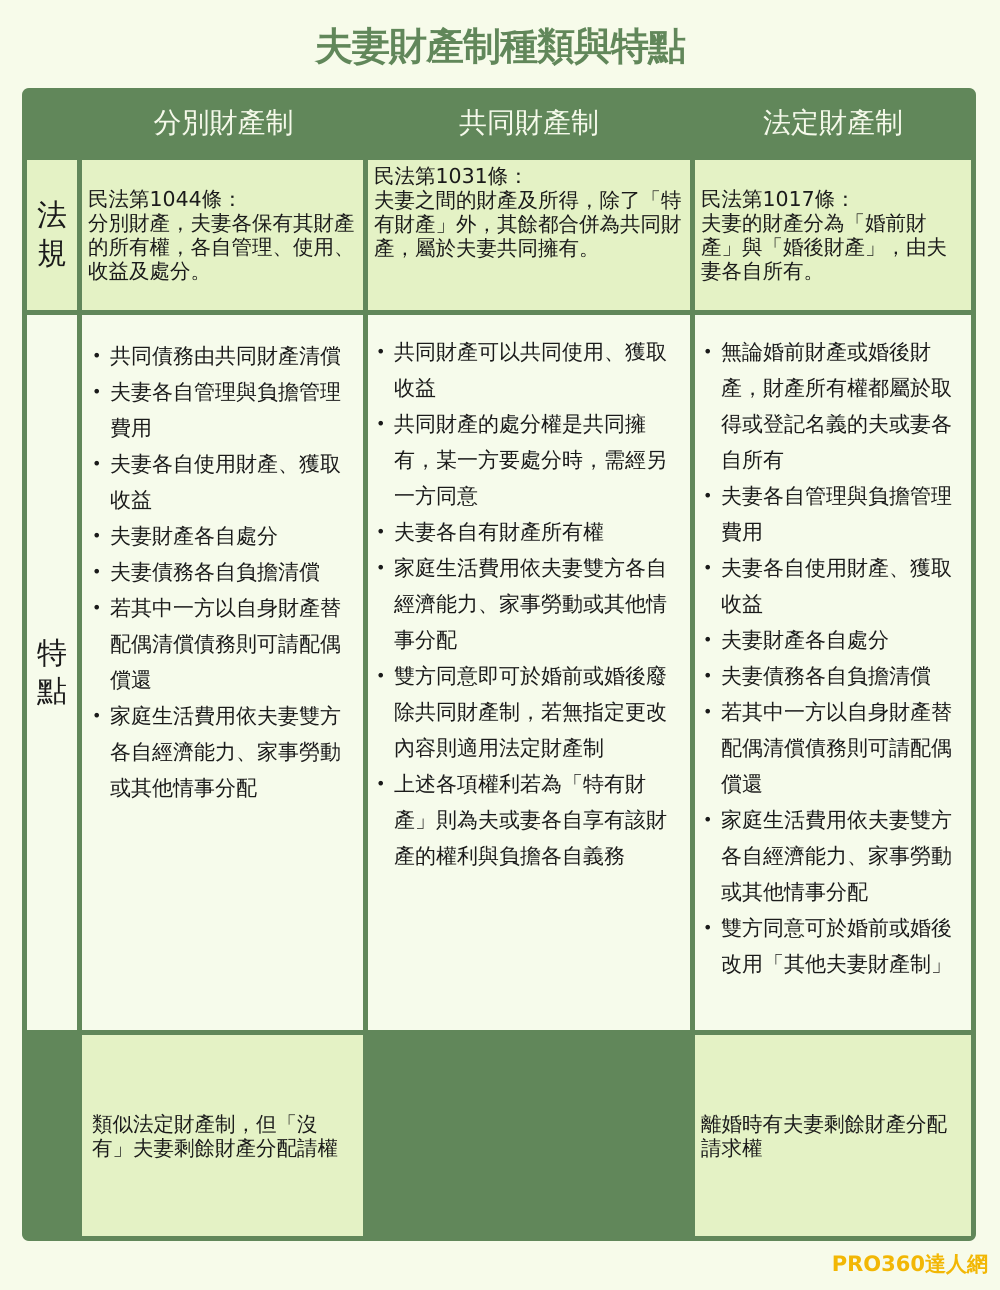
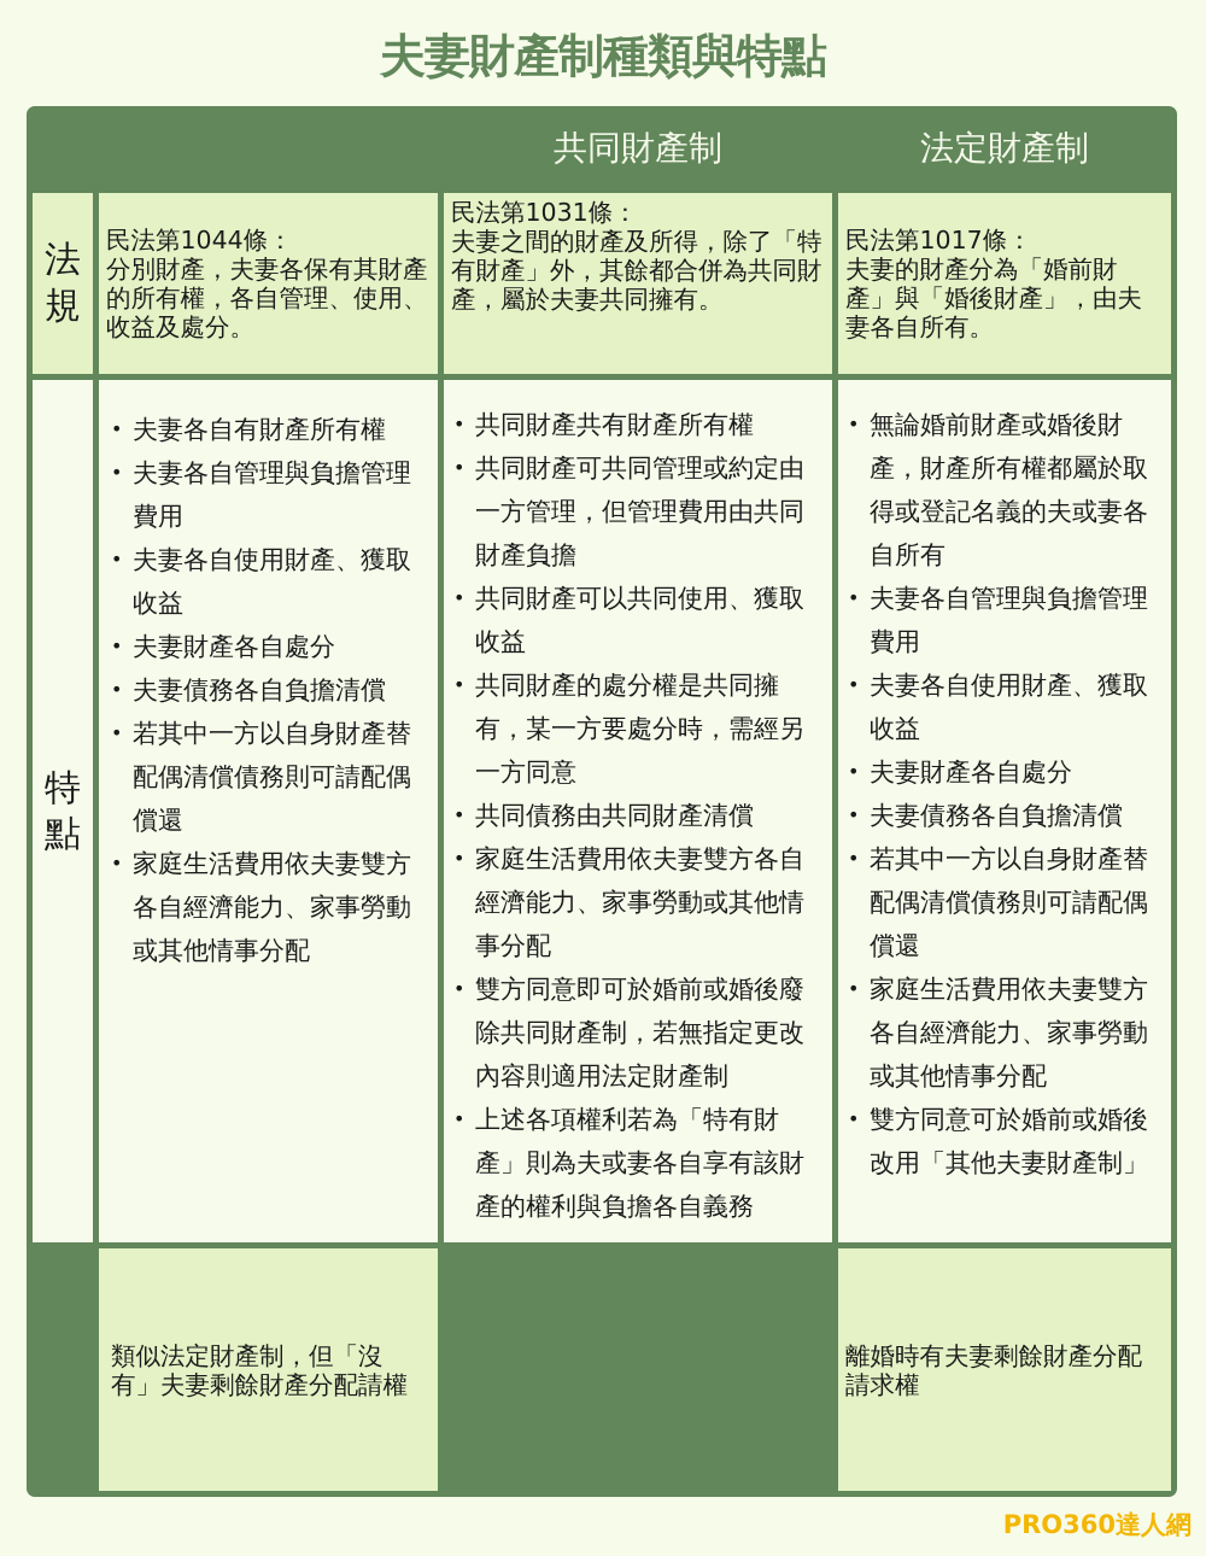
  夫妻財產制種類與特點
- 分別財產制
  共同財產制
  法定財產制
  法
  規
  民法第1044條：
  分別財產，夫妻各保有其財產的所有權，各自管理、使用、收益及處分。
  民法第1031條：
  夫妻之間的財產及所得，除了「特有財產」外，其餘都合併為共同財產，屬於夫妻共同擁有。
  民法第1017條：
  夫妻的財產分為「婚前財產」與「婚後財產」，由夫妻各自所有。
  特
  點
- 共同債務由共同財產清償
+ 夫妻各自有財產所有權
  夫妻各自管理與負擔管理費用
  夫妻各自使用財產、獲取收益
  夫妻財產各自處分
  夫妻債務各自負擔清償
  若其中一方以自身財產替配偶清償債務則可請配偶償還
  家庭生活費用依夫妻雙方各自經濟能力、家事勞動或其他情事分配
+ 共同財產共有財產所有權
+ 共同財產可共同管理或約定由一方管理，但管理費用由共同財產負擔
  共同財產可以共同使用、獲取收益
  共同財產的處分權是共同擁有，某一方要處分時，需經另一方同意
- 夫妻各自有財產所有權
+ 共同債務由共同財產清償
  家庭生活費用依夫妻雙方各自經濟能力、家事勞動或其他情事分配
  雙方同意即可於婚前或婚後廢除共同財產制，若無指定更改內容則適用法定財產制
  上述各項權利若為「特有財產」則為夫或妻各自享有該財產的權利與負擔各自義務
  無論婚前財產或婚後財產，財產所有權都屬於取得或登記名義的夫或妻各自所有
  夫妻各自管理與負擔管理費用
  夫妻各自使用財產、獲取收益
  夫妻財產各自處分
  夫妻債務各自負擔清償
  若其中一方以自身財產替配偶清償債務則可請配偶償還
  家庭生活費用依夫妻雙方各自經濟能力、家事勞動或其他情事分配
  雙方同意可於婚前或婚後改用「其他夫妻財產制」
  類似法定財產制，但「沒有」夫妻剩餘財產分配請權
  離婚時有夫妻剩餘財產分配請求權
  PRO360達人網
